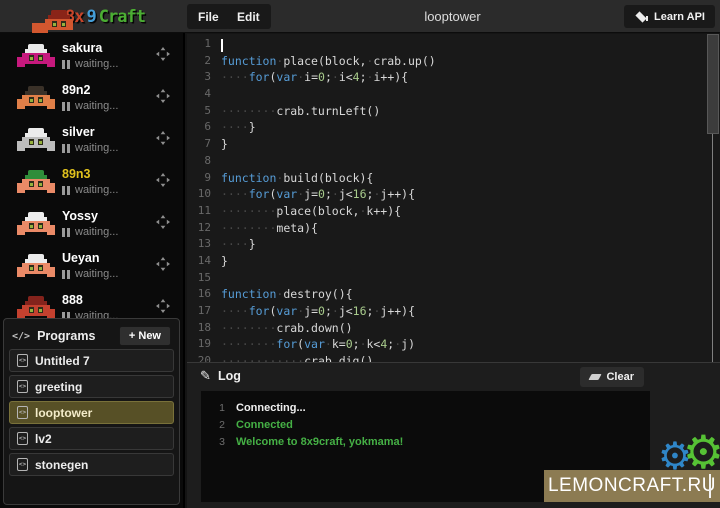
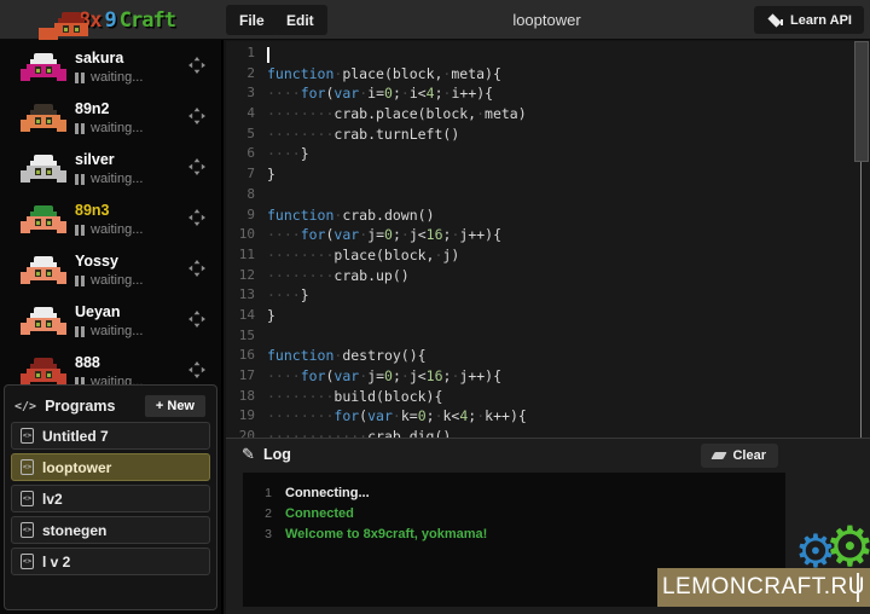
  9
  Craft
  File
  Edit
  looptower
  Learn API
  sakura
  waiting...
  89n2
  waiting...
  silver
  waiting...
  89n3
  waiting...
  Yossy
  waiting...
  Ueyan
  waiting...
  888
  waiting...
  </>
  Programs
  + New
  Untitled 7
- greeting
  looptower
  lv2
  stonegen
+ l v 2
  1
  2
- function·place(block,·crab.up()
+ function·place(block,·meta){
  3
  ····for(var·i=0;·i<4;·i++){
  4
+ ········crab.place(block,·meta)
  5
  ········crab.turnLeft()
  6
  ····}
  7
  }
  8
  9
- function·build(block){
+ function·crab.down()
  10
  ····for(var·j=0;·j<16;·j++){
  11
- ········place(block,·k++){
+ ········place(block,·j)
  12
- ········meta){
+ ········crab.up()
  13
  ····}
  14
  }
  15
  16
  function·destroy(){
  17
  ····for(var·j=0;·j<16;·j++){
  18
- ········crab.down()
+ ········build(block){
  19
- ········for(var·k=0;·k<4;·j)
+ ········for(var·k=0;·k<4;·k++){
  20
  ✎
  Log
  Clear
  1
  Connecting...
  2
  Connected
  3
  Welcome to 8x9craft, yokmama!
  ⚙
  ⚙
  LEMONCRAFT.R
